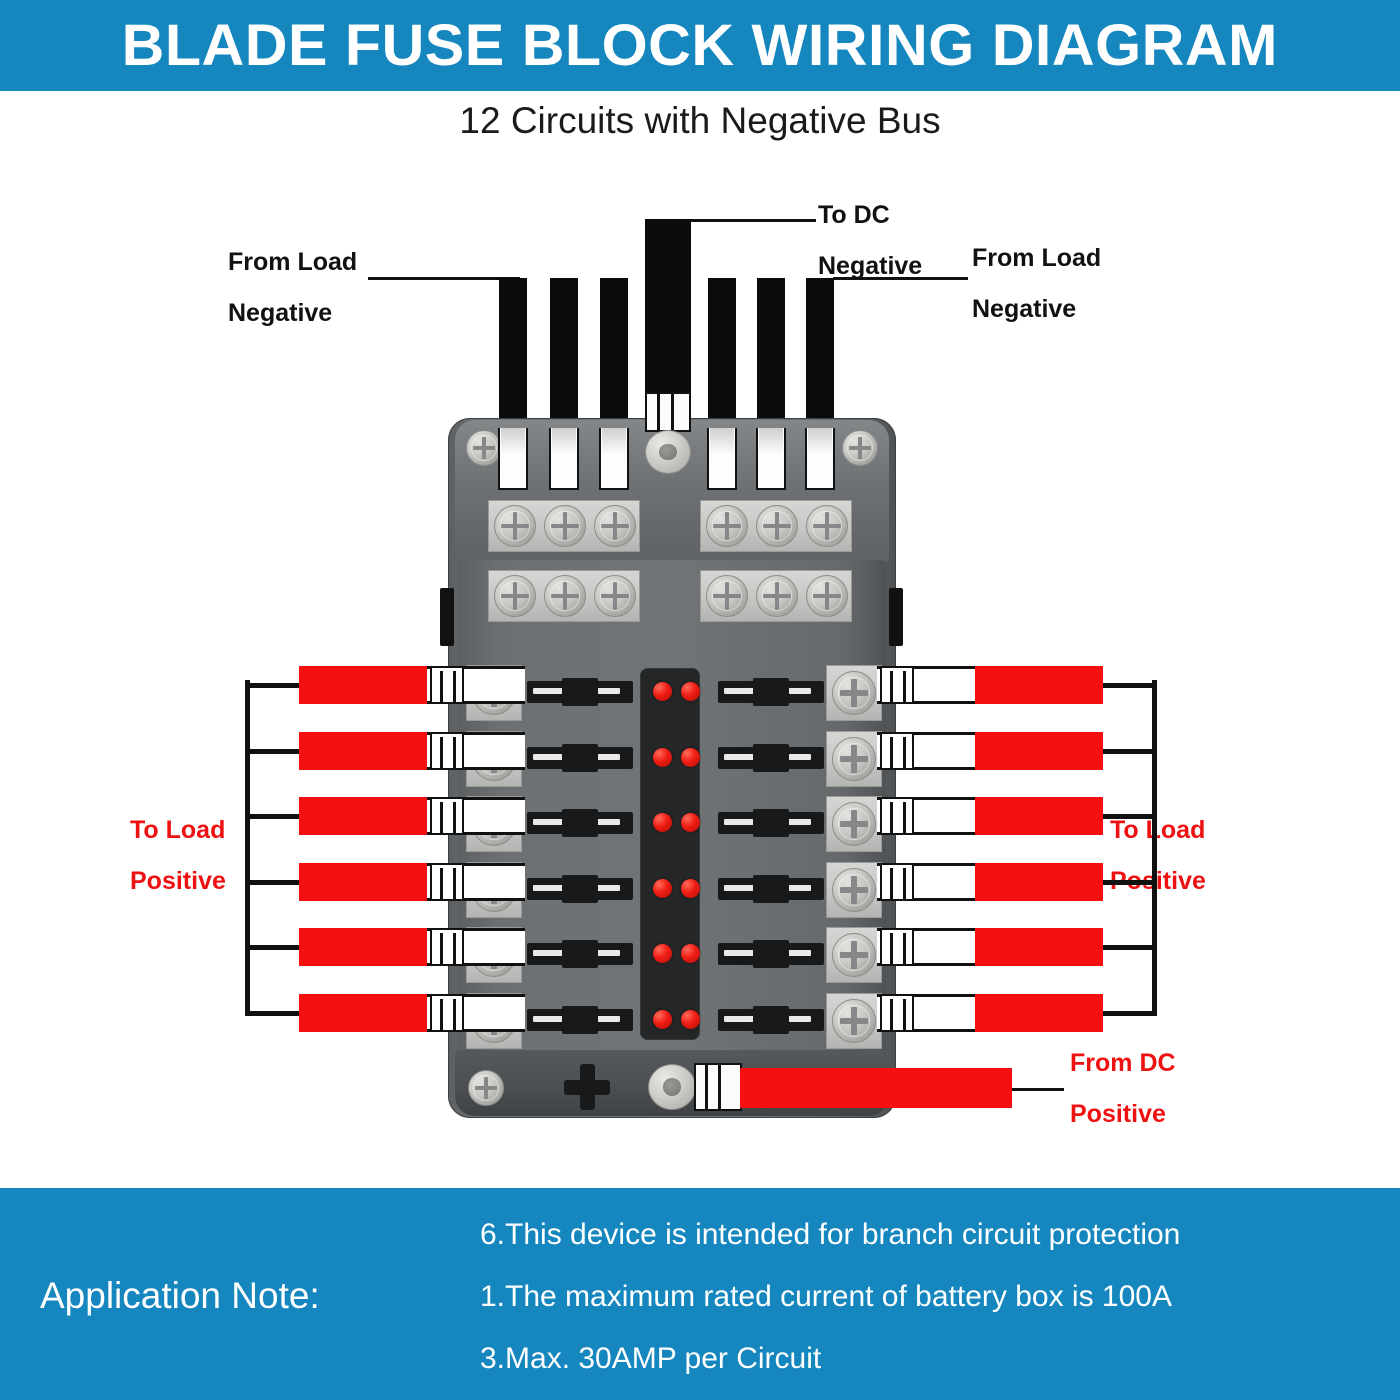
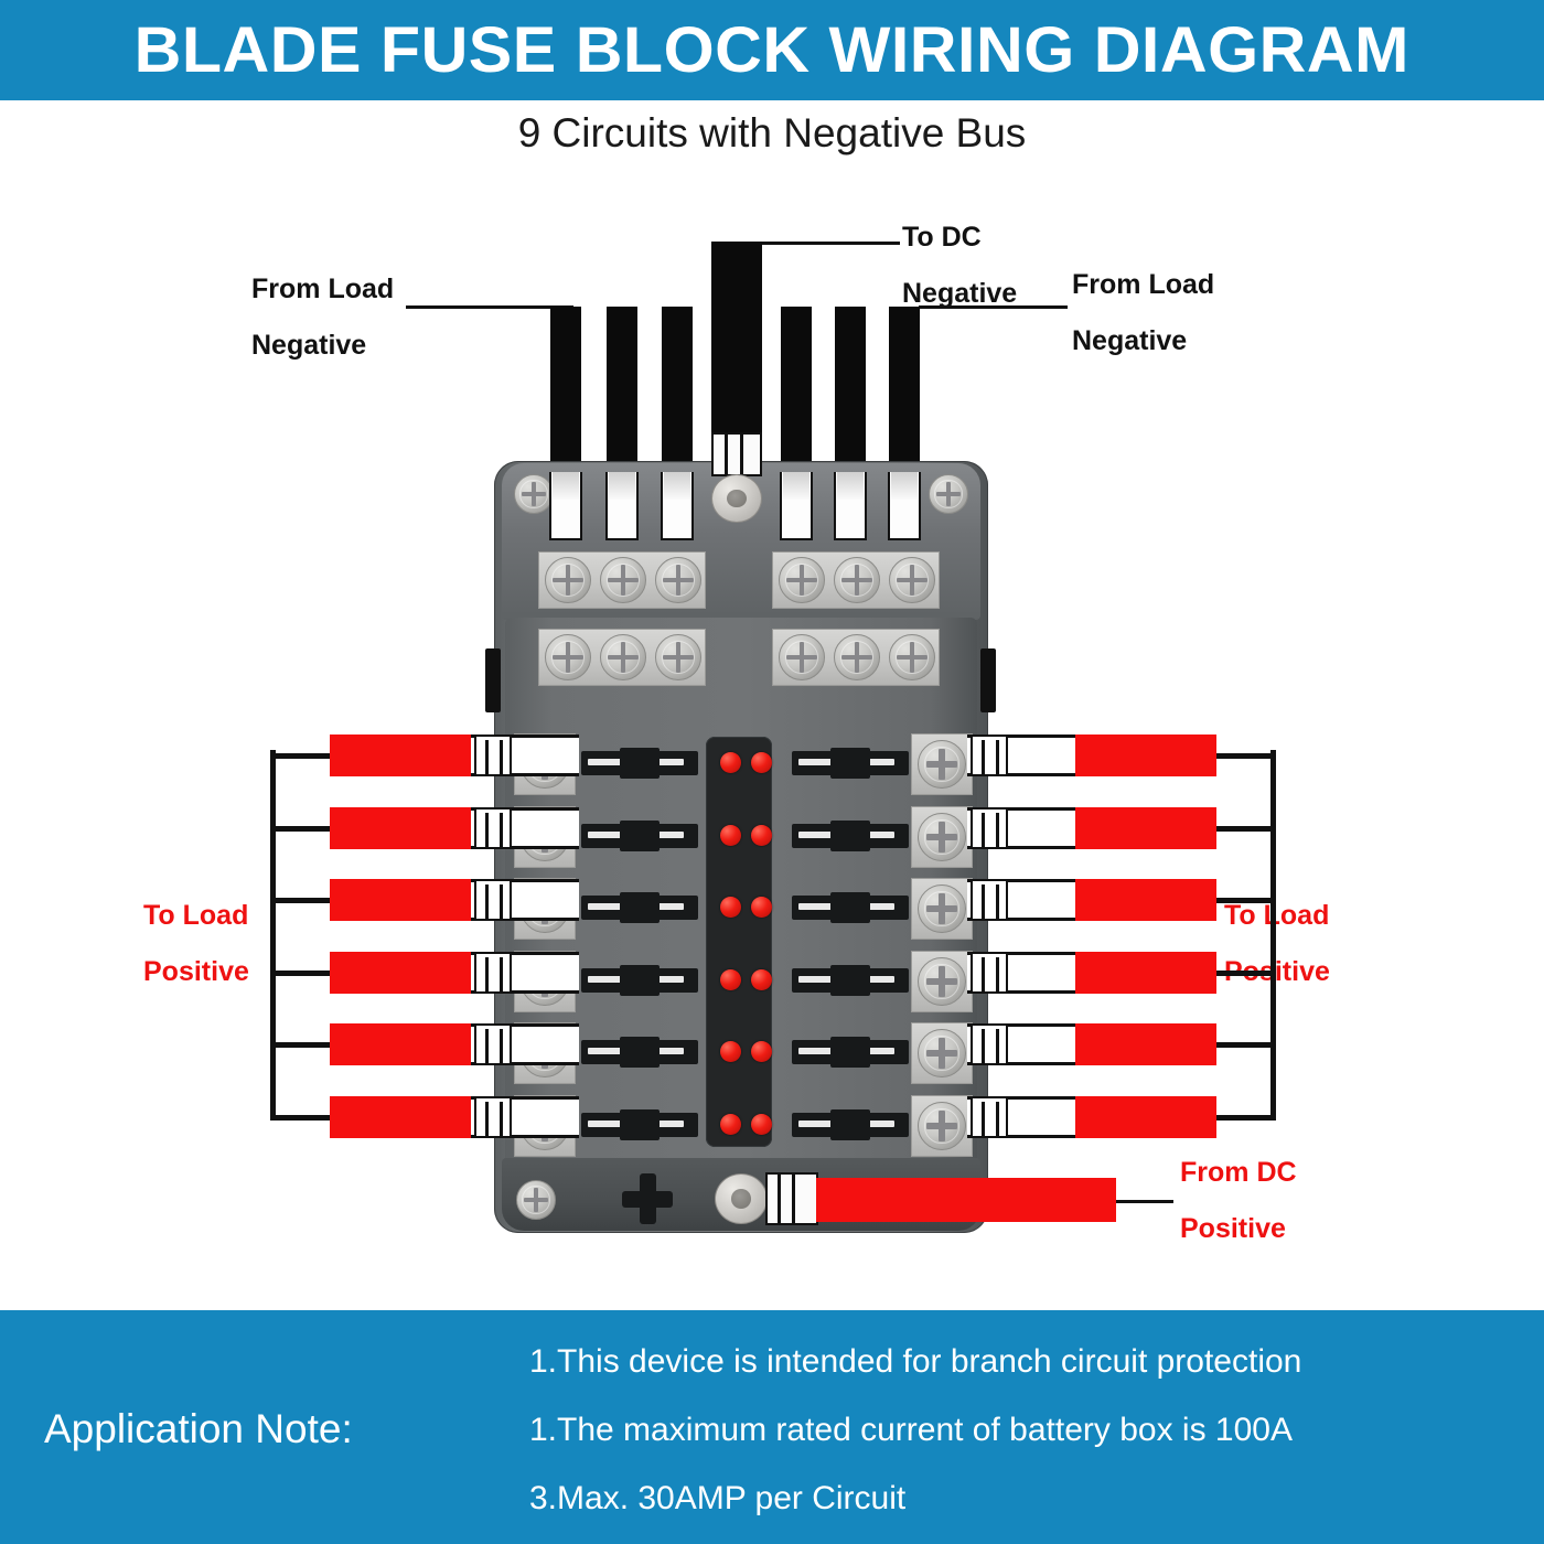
  BLADE FUSE BLOCK WIRING DIAGRAM
- 12 Circuits with Negative Bus
+ 9 Circuits with Negative Bus
  From Load
  Negative
  To DC
  Negative
  From Load
  Negative
  To Load
  Positive
  Tooad
  From DC
  Positive
  Application Note:
- 6.This device is intended for branch circuit protection
+ 1.This device is intended for branch circuit protection
  1.The maximum rated current of battery box is 100A
  3.Max. 30AMP per Circuit
